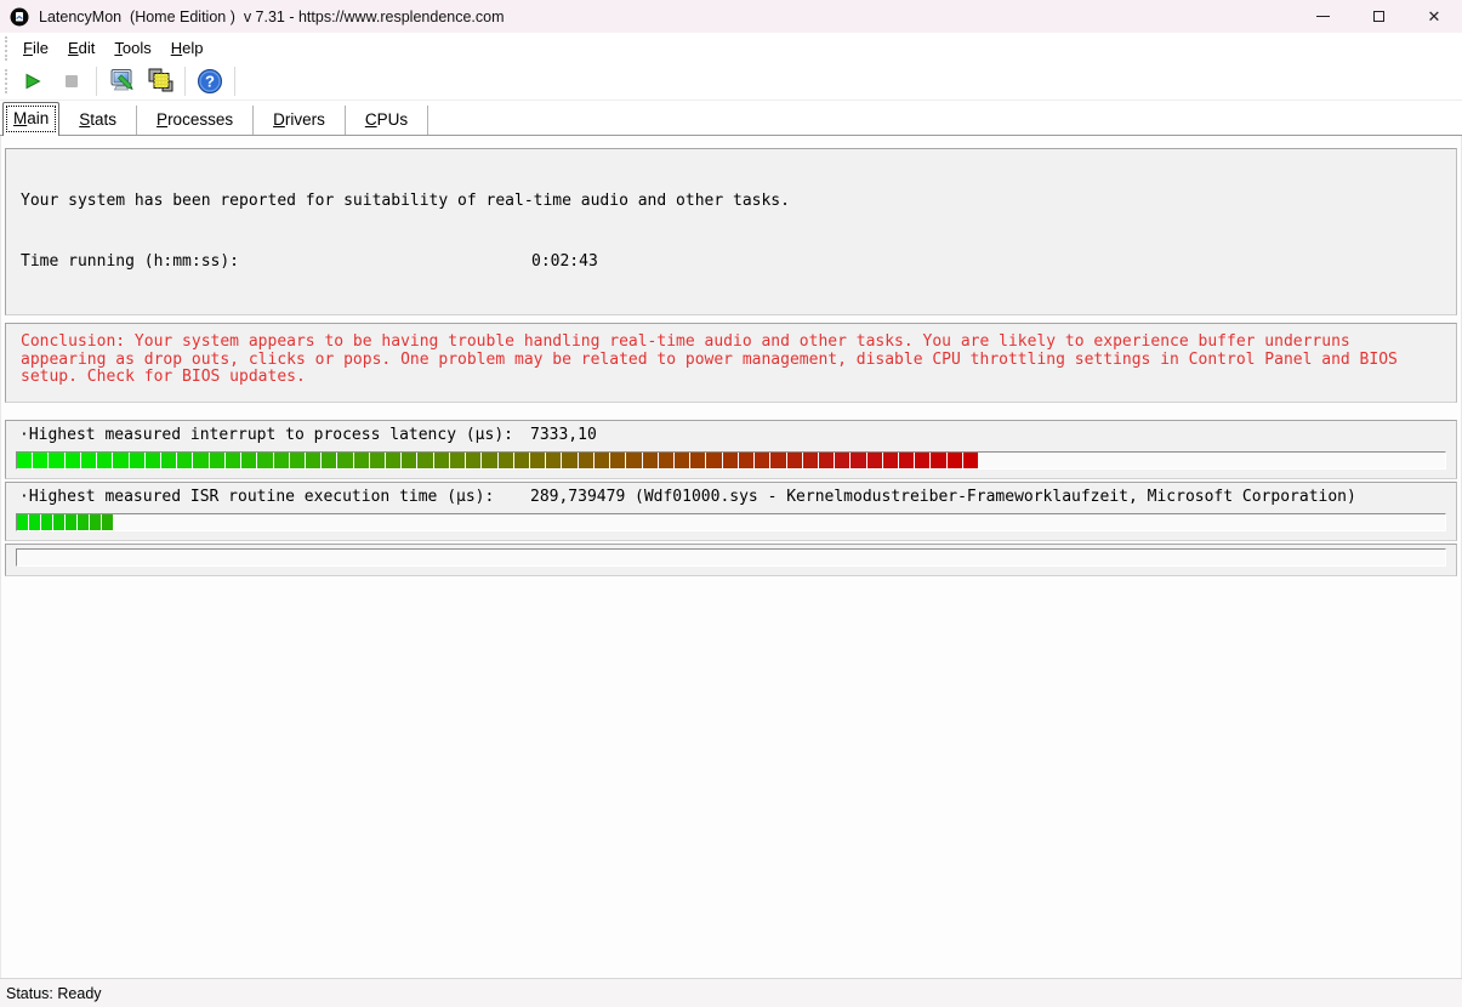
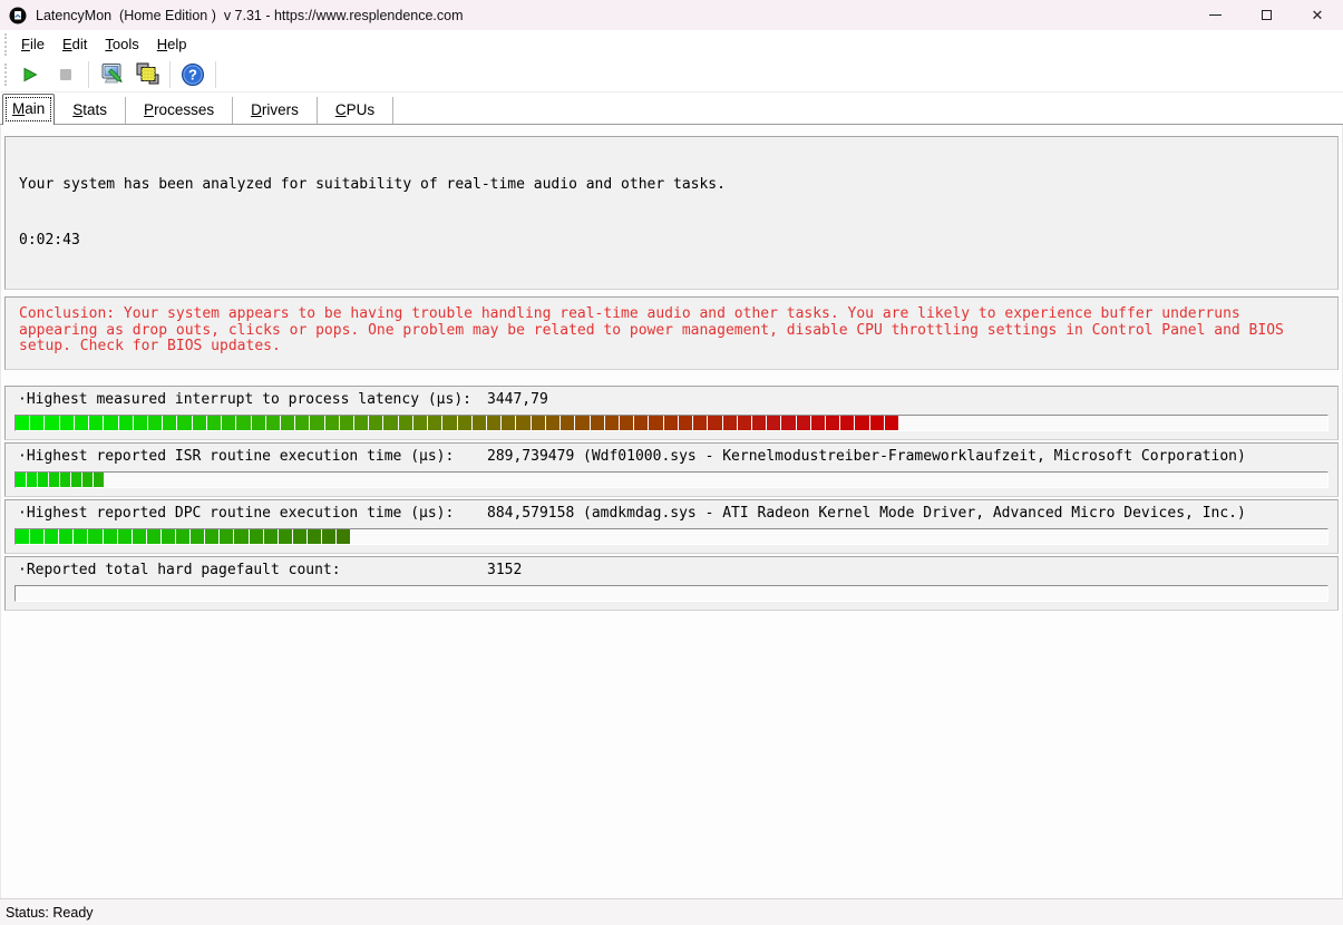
  LatencyMon (Home Edition ) v 7.31 - https://www.resplendence.com
  ✕
  File
  Edit
  Tools
  Help
  ?
  Main
  Stats
  Processes
  Drivers
  CPUs
- Your system has been reported for suitability of real-time audio and other tasks.
+ Your system has been analyzed for suitability of real-time audio and other tasks.
- Time running (h:mm:ss):
  0:02:43
  Conclusion: Your system appears to be having trouble handling real-time audio and other tasks. You are likely to experience buffer underruns
  appearing as drop outs, clicks or pops. One problem may be related to power management, disable CPU throttling settings in Control Panel and BIOS
  setup. Check for BIOS updates.
  ·Highest measured interrupt to process latency (µs):
- 7333,10
+ 3447,79
- ·Highest measured ISR routine execution time (µs):
+ ·Highest reported ISR routine execution time (µs):
  289,739479
  (Wdf01000.sys - Kernelmodustreiber-Frameworklaufzeit, Microsoft Corporation)
+ ·Highest reported DPC routine execution time (µs):
+ 884,579158
+ (amdkmdag.sys - ATI Radeon Kernel Mode Driver, Advanced Micro Devices, Inc.)
+ ·Reported total hard pagefault count:
+ 3152
  Status: Ready
